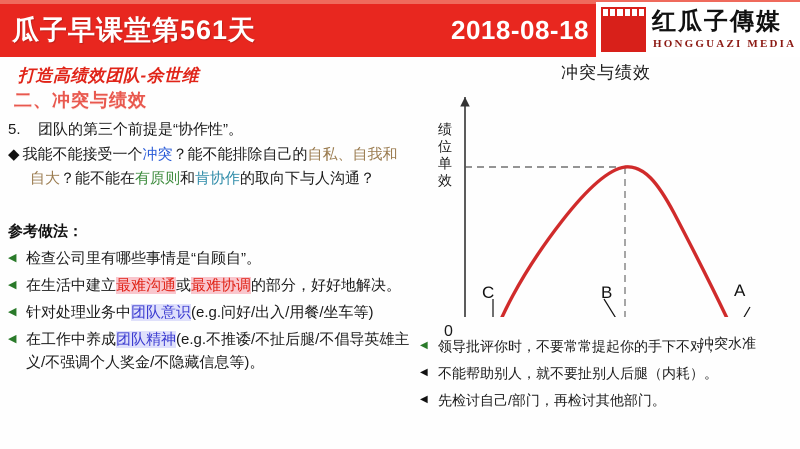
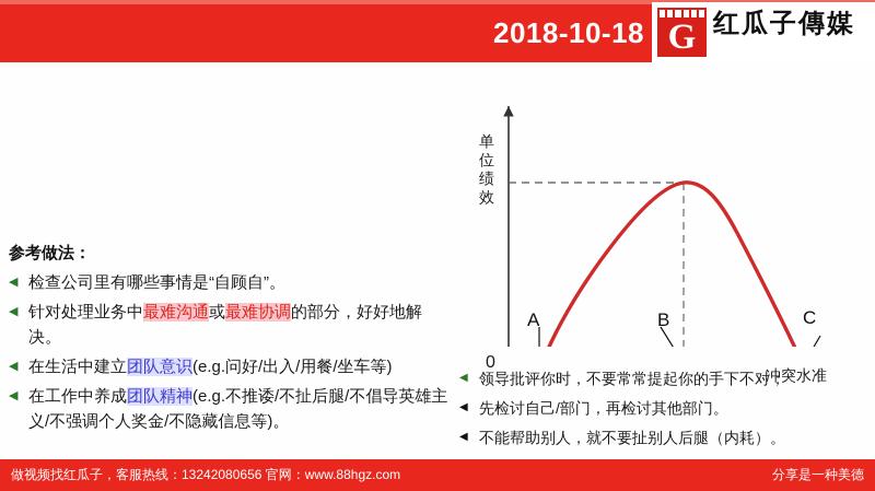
- 瓜子早课堂第561天
- 2018-08-18
+ 2018-10-18
+ G
  红瓜子傳媒
- HONGGUAZI MEDIA
- 打造高绩效团队-余世维
- 二、冲突与绩效
- 5. 团队的第三个前提是“协作性”。
- ◆ 我能不能接受一个冲突？能不能排除自己的自私、自我和自大？能不能在有原则和肯协作的取向下与人沟通？
  参考做法：
  ◀
  检查公司里有哪些事情是“自顾自”。
  ◀
- 在生活中建立最难沟通或最难协调的部分，好好地解决。
+ 针对处理业务中最难沟通或最难协调的部分，好好地解决。
  ◀
- 针对处理业务中团队意识(e.g.问好/出入/用餐/坐车等)
+ 在生活中建立团队意识(e.g.问好/出入/用餐/坐车等)
  ◀
  在工作中养成团队精神(e.g.不推诿/不扯后腿/不倡导英雄主义/不强调个人奖金/不隐藏信息等)。
- 冲突与绩效
- 绩
+ 单
  位
- 单
+ 绩
  效
  0
  冲突水准
- C
+ A
  B
- A
+ C
  ◀
  领导批评你时，不要常常提起你的手下不对；
  ◀
- 不能帮助别人，就不要扯别人后腿（内耗）。
+ 先检讨自己/部门，再检讨其他部门。
  ◀
- 先检讨自己/部门，再检讨其他部门。
+ 不能帮助别人，就不要扯别人后腿（内耗）。
+ 做视频找红瓜子，客服热线：13242080656 官网：www.88hgz.com
+ 分享是一种美德
